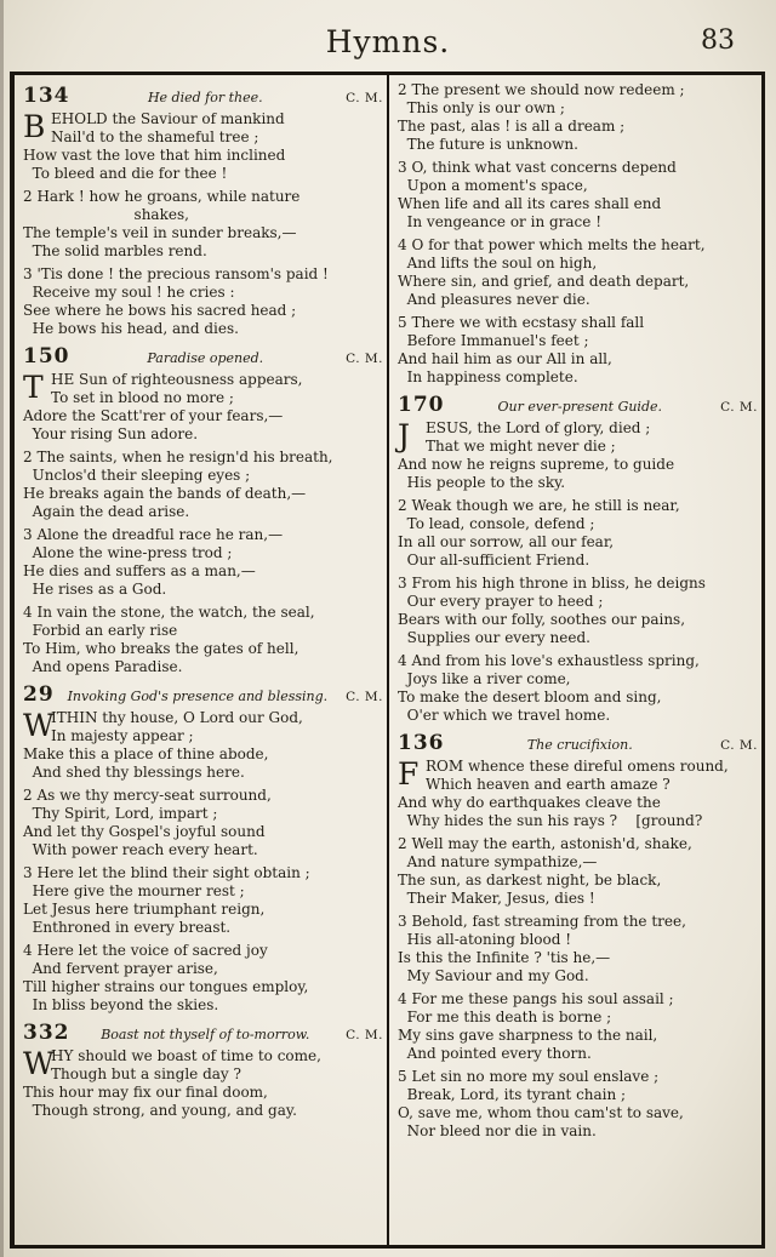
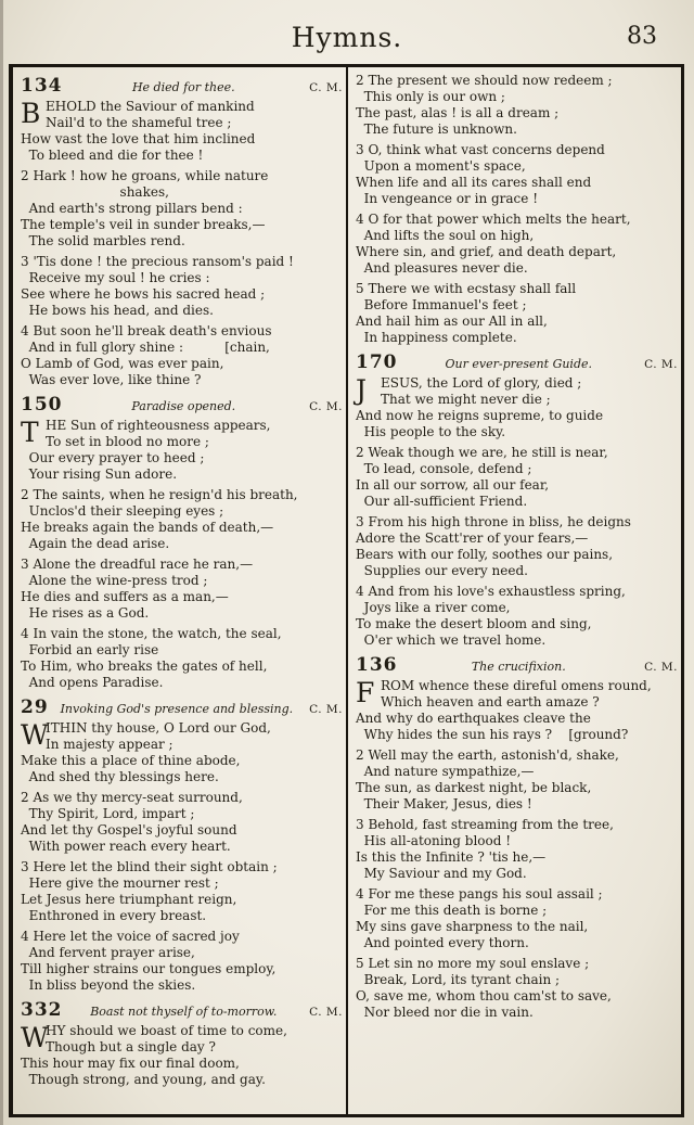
  Hymns.
  83
  134
  He died for thee.
  C. M.
  B
  EHOLD the Saviour of mankind
  Nail'd to the shameful tree ;
  How vast the love that him inclined
  To bleed and die for thee !
  2 Hark ! how he groans, while nature
  shakes,
+ And earth's strong pillars bend :
  The temple's veil in sunder breaks,—
  The solid marbles rend.
  3 'Tis done ! the precious ransom's paid !
  Receive my soul ! he cries :
  See where he bows his sacred head ;
  He bows his head, and dies.
+ 4 But soon he'll break death's envious
+ And in full glory shine : [chain,
+ O Lamb of God, was ever pain,
+ Was ever love, like thine ?
  150
  Paradise opened.
  C. M.
  T
  HE Sun of righteousness appears,
  To set in blood no more ;
- Adore the Scatt'rer of your fears,—
+ Our every prayer to heed ;
  Your rising Sun adore.
  2 The saints, when he resign'd his breath,
  Unclos'd their sleeping eyes ;
  He breaks again the bands of death,—
  Again the dead arise.
  3 Alone the dreadful race he ran,—
  Alone the wine-press trod ;
  He dies and suffers as a man,—
  He rises as a God.
  4 In vain the stone, the watch, the seal,
  Forbid an early rise
  To Him, who breaks the gates of hell,
  And opens Paradise.
  29
  Invoking God's presence and blessing.
  C. M.
  W
  ITHIN thy house, O Lord our God,
  In majesty appear ;
  Make this a place of thine abode,
  And shed thy blessings here.
  2 As we thy mercy-seat surround,
  Thy Spirit, Lord, impart ;
  And let thy Gospel's joyful sound
  With power reach every heart.
  3 Here let the blind their sight obtain ;
  Here give the mourner rest ;
  Let Jesus here triumphant reign,
  Enthroned in every breast.
  4 Here let the voice of sacred joy
  And fervent prayer arise,
  Till higher strains our tongues employ,
  In bliss beyond the skies.
  332
  Boast not thyself of to-morrow.
  C. M.
  W
  HY should we boast of time to come,
  Though but a single day ?
  This hour may fix our final doom,
  Though strong, and young, and gay.
  2 The present we should now redeem ;
  This only is our own ;
  The past, alas ! is all a dream ;
  The future is unknown.
  3 O, think what vast concerns depend
  Upon a moment's space,
  When life and all its cares shall end
  In vengeance or in grace !
  4 O for that power which melts the heart,
  And lifts the soul on high,
  Where sin, and grief, and death depart,
  And pleasures never die.
  5 There we with ecstasy shall fall
  Before Immanuel's feet ;
  And hail him as our All in all,
  In happiness complete.
  170
  Our ever-present Guide.
  C. M.
  J
  ESUS, the Lord of glory, died ;
  That we might never die ;
  And now he reigns supreme, to guide
  His people to the sky.
  2 Weak though we are, he still is near,
  To lead, console, defend ;
  In all our sorrow, all our fear,
  Our all-sufficient Friend.
  3 From his high throne in bliss, he deigns
- Our every prayer to heed ;
+ Adore the Scatt'rer of your fears,—
  Bears with our folly, soothes our pains,
  Supplies our every need.
  4 And from his love's exhaustless spring,
  Joys like a river come,
  To make the desert bloom and sing,
  O'er which we travel home.
  136
  The crucifixion.
  C. M.
  F
  ROM whence these direful omens round,
  Which heaven and earth amaze ?
  And why do earthquakes cleave the
  Why hides the sun his rays ? [ground?
  2 Well may the earth, astonish'd, shake,
  And nature sympathize,—
  The sun, as darkest night, be black,
  Their Maker, Jesus, dies !
  3 Behold, fast streaming from the tree,
  His all-atoning blood !
  Is this the Infinite ? 'tis he,—
  My Saviour and my God.
  4 For me these pangs his soul assail ;
  For me this death is borne ;
  My sins gave sharpness to the nail,
  And pointed every thorn.
  5 Let sin no more my soul enslave ;
  Break, Lord, its tyrant chain ;
  O, save me, whom thou cam'st to save,
  Nor bleed nor die in vain.
